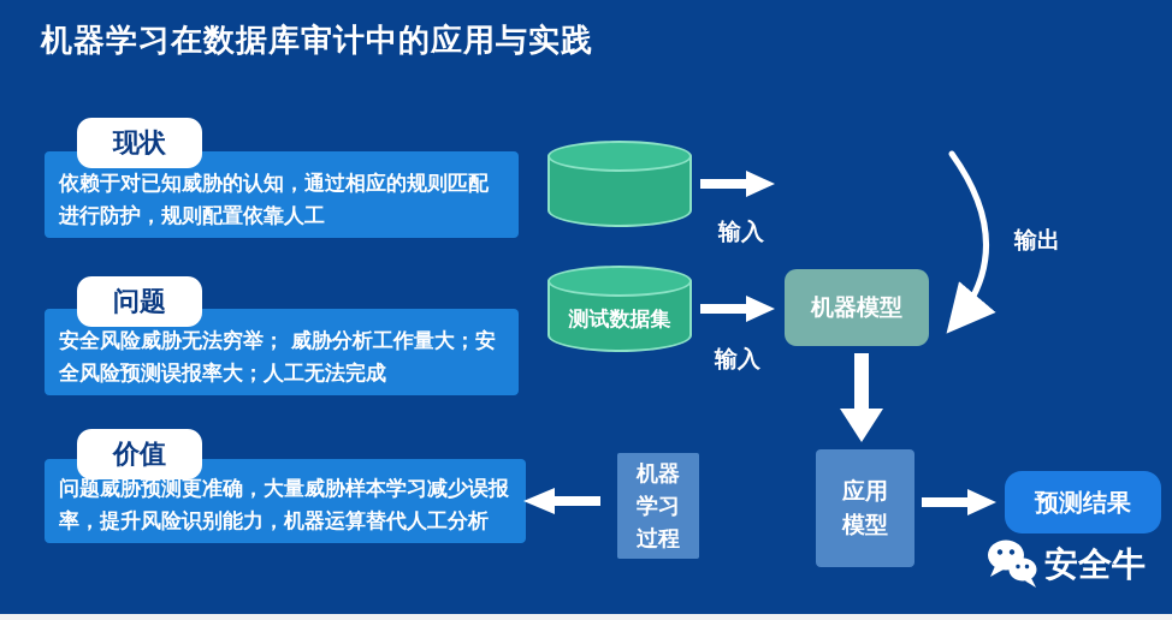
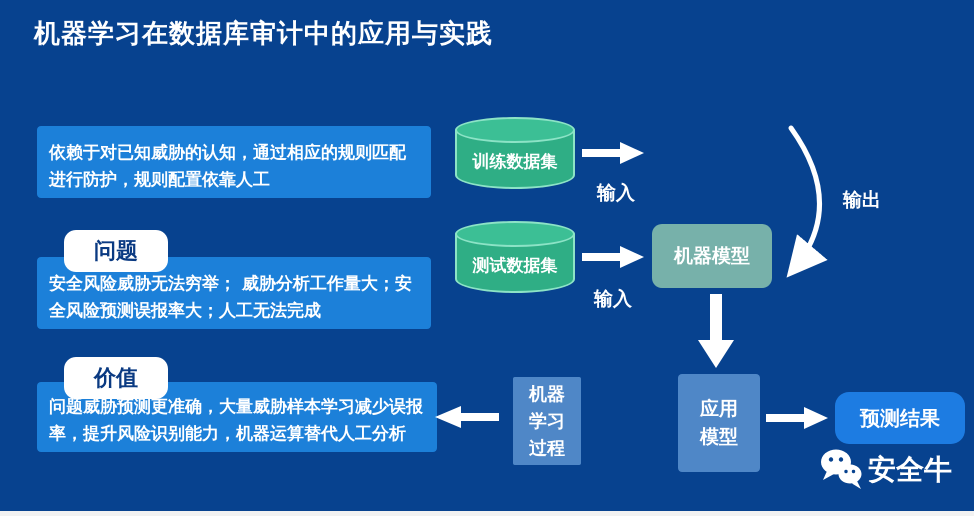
  机器学习在数据库审计中的应用与实践
- 现状
  依赖于对已知威胁的认知，通过相应的规则匹配进行防护，规则配置依靠人工
  问题
  安全风险威胁无法穷举； 威胁分析工作量大；安全风险预测误报率大；人工无法完成
  价值
  问题威胁预测更准确，大量威胁样本学习减少误报率，提升风险识别能力，机器运算替代人工分析
+ 训练数据集
  测试数据集
  输入
  输入
  机器模型
  输出
  应用模型
  预测结果
  机器学习过程
  安全牛
